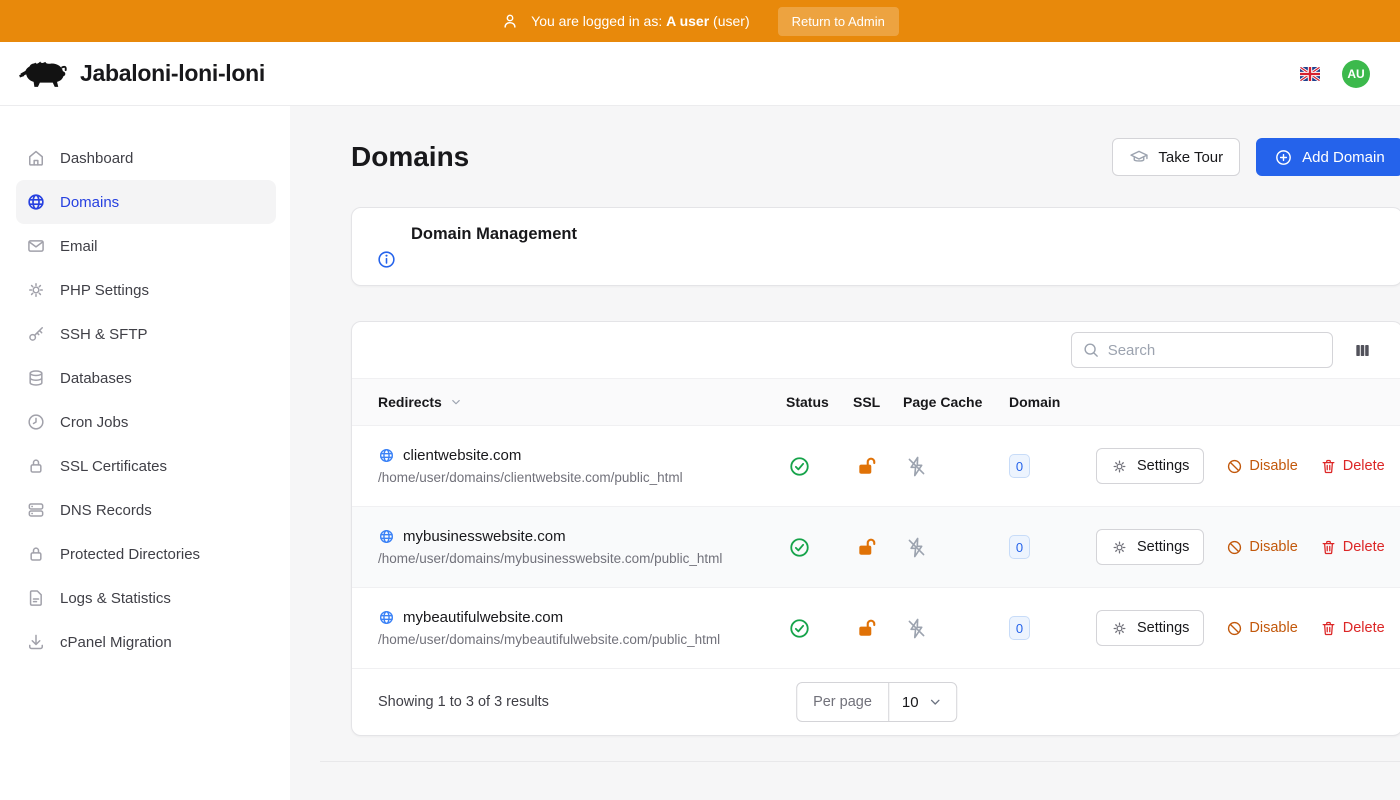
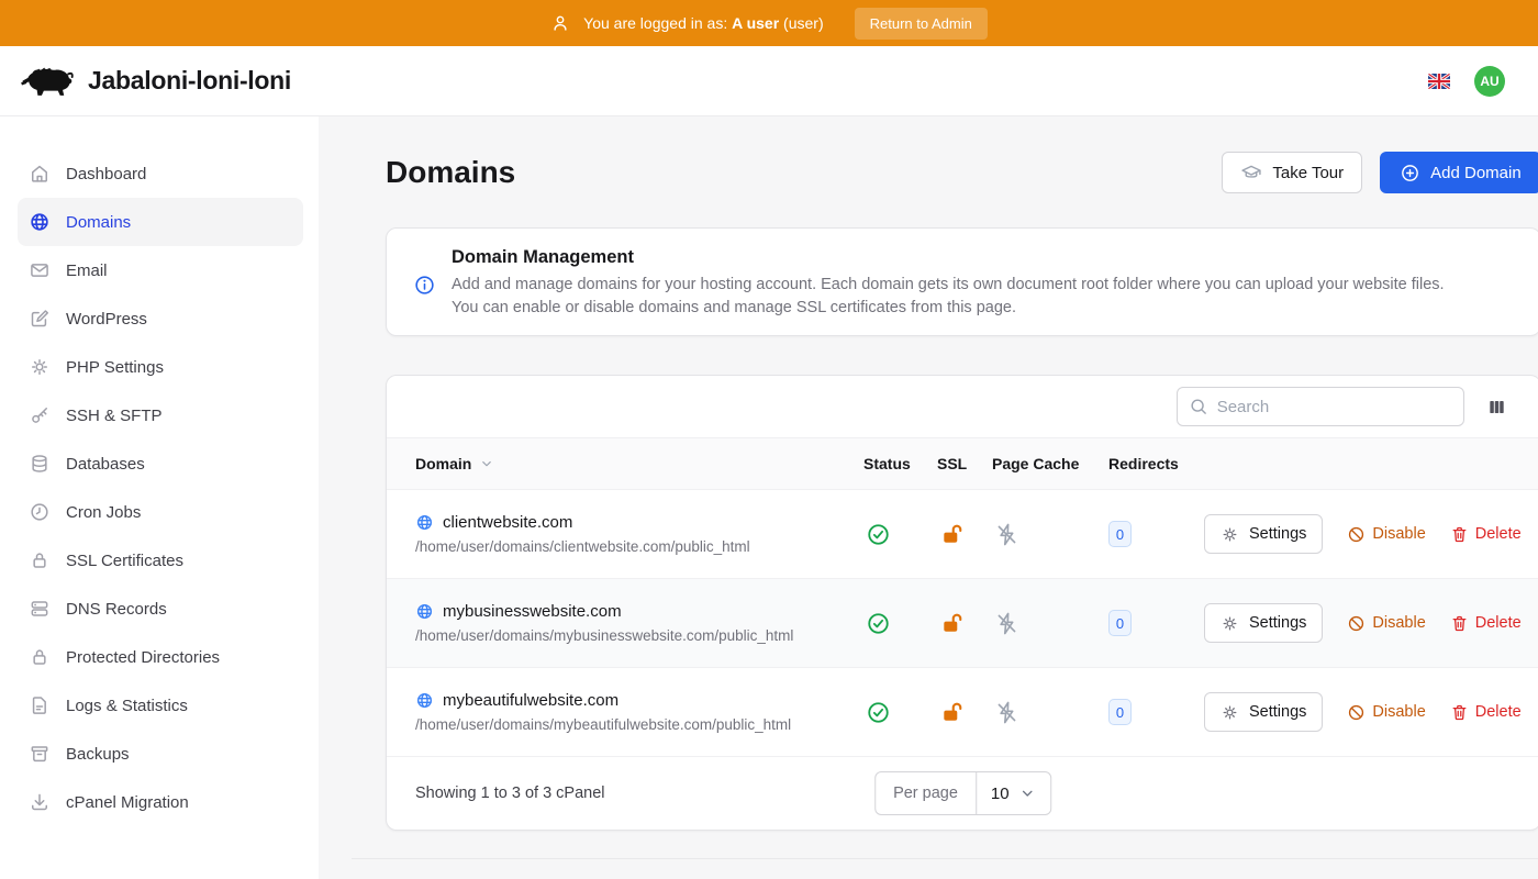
  You are logged in as: A user (user)
  Return to Admin
  Jabaloni-loni-loni
  AU
  Dashboard
  Domains
  Email
+ WordPress
  PHP Settings
  SSH & SFTP
  Databases
  Cron Jobs
  SSL Certificates
  DNS Records
  Protected Directories
  Logs & Statistics
+ Backups
  cPanel Migration
  Domains
  Take Tour
  Add Domain
  Domain Management
+ Add and manage domains for your hosting account. Each domain gets its own document root folder where you can upload your website files. You can enable or disable domains and manage SSL certificates from this page.
  Search
- Redirects
+ Domain
  Status
  SSL
  Page Cache
- Domain
+ Redirects
  clientwebsite.com
  /home/user/domains/clientwebsite.com/public_html
  0
  Settings
  Disable
  Delete
  mybusinesswebsite.com
  /home/user/domains/mybusinesswebsite.com/public_html
  0
  Settings
  Disable
  Delete
  mybeautifulwebsite.com
  /home/user/domains/mybeautifulwebsite.com/public_html
  0
  Settings
  Disable
  Delete
- Showing 1 to 3 of 3 results
+ Showing 1 to 3 of 3 cPanel
  Per page
  10
